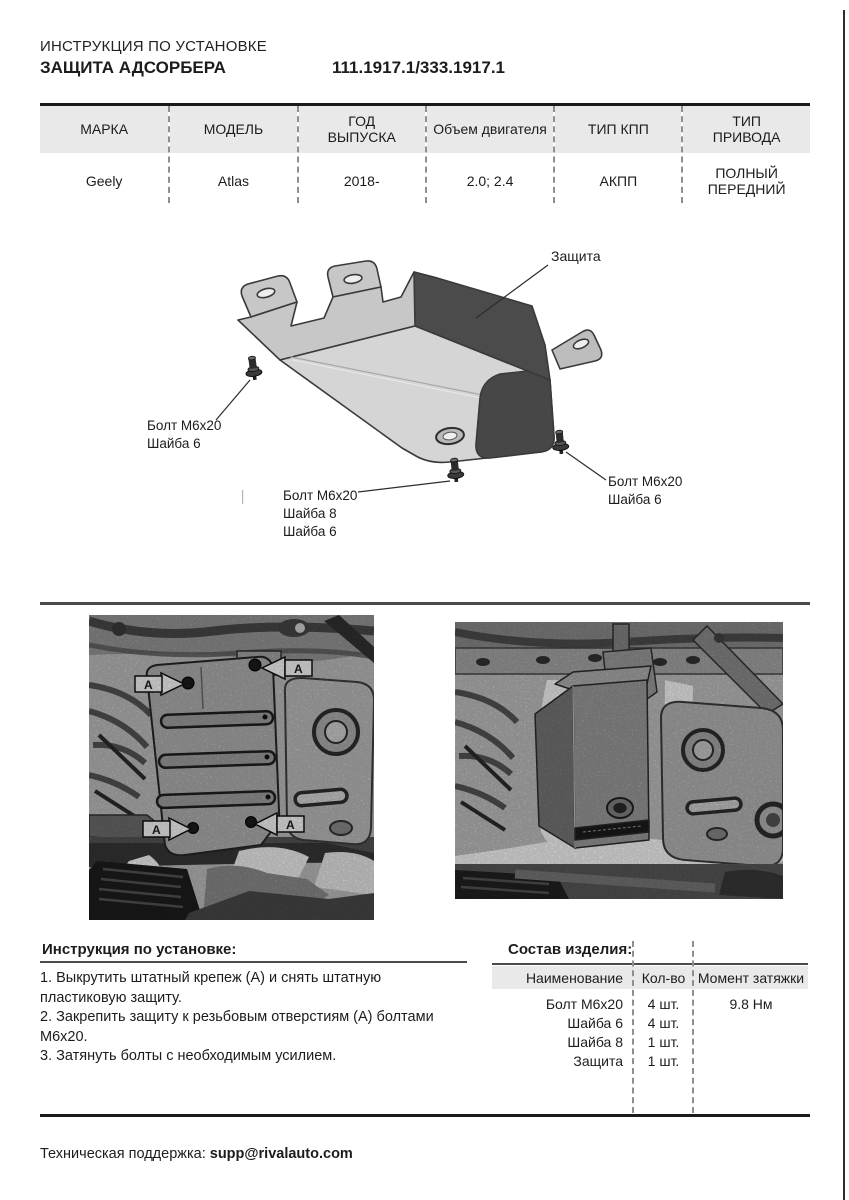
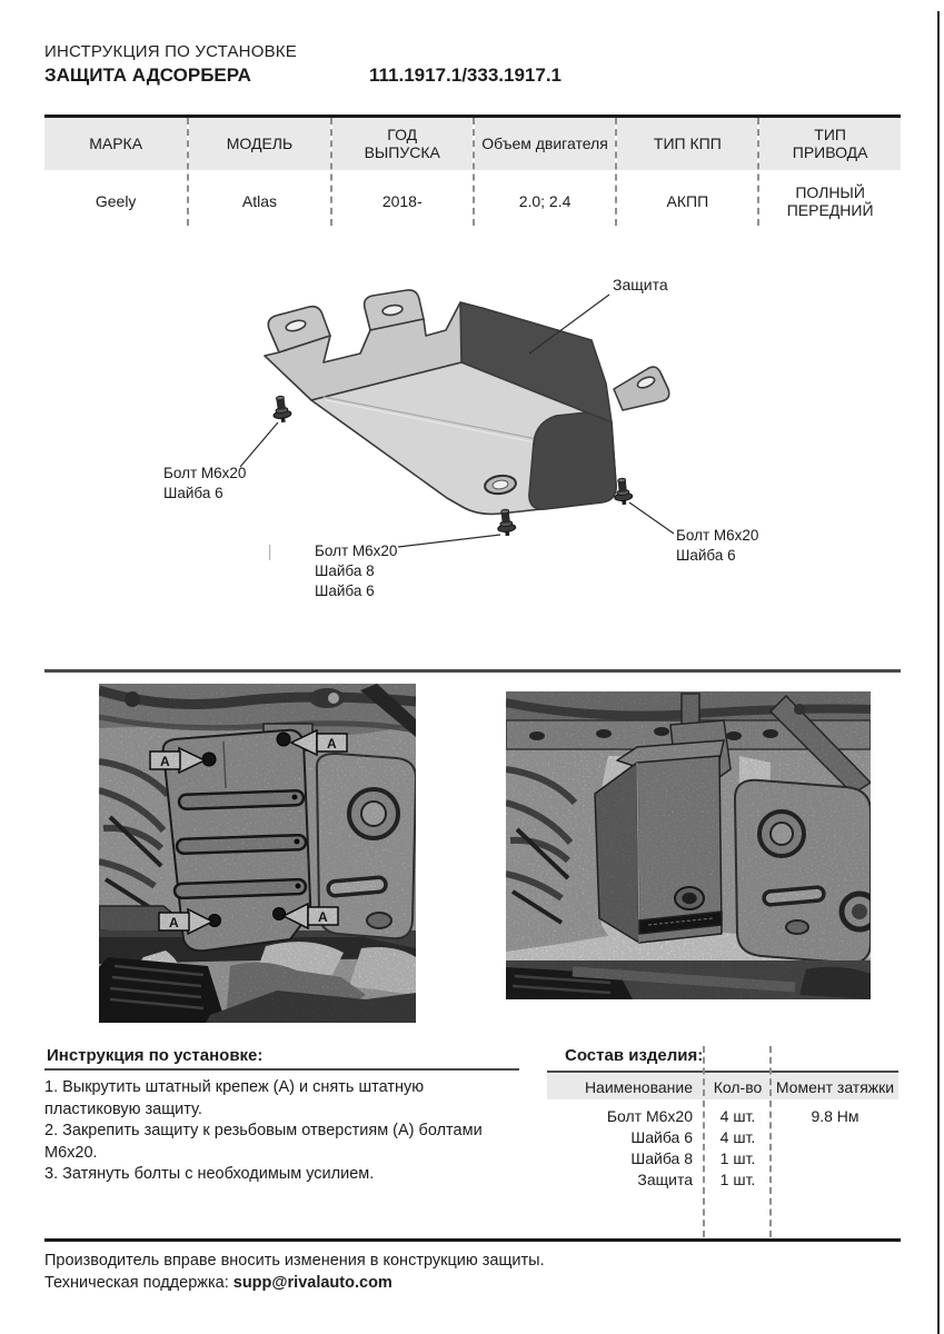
  ИНСТРУКЦИЯ ПО УСТАНОВКЕ
  ЗАЩИТА АДСОРБЕРА 111.1917.1/333.1917.1
  МАРКА
  Geely
  МОДЕЛЬ
  Atlas
  ГОД ВЫПУСКА
  2018-
  Объем двигателя
  2.0; 2.4
  ТИП КПП
  АКПП
  ТИП ПРИВОДА
  ПОЛНЫЙ ПЕРЕДНИЙ
  Защита
  Болт М6х20
  Шайба 6
  Болт М6х20
  Шайба 8
  Шайба 6
  Болт М6х20
  Шайба 6
  A
  A
  A
  A
  Инструкция по установке:
  1. Выкрутить штатный крепеж (А) и снять штатную пластиковую защиту.
  2. Закрепить защиту к резьбовым отверстиям (А) болтами М6х20.
  3. Затянуть болты с необходимым усилием.
  Состав изделия:
  Наименование
  Кол-во
  Момент затяжки
  Болт М6х20
  4 шт.
  9.8 Нм
  Шайба 6
  4 шт.
  Шайба 8
  1 шт.
  Защита
  1 шт.
+ Производитель вправе вносить изменения в конструкцию защиты.
  Техническая поддержка: supp@rivalauto.com
